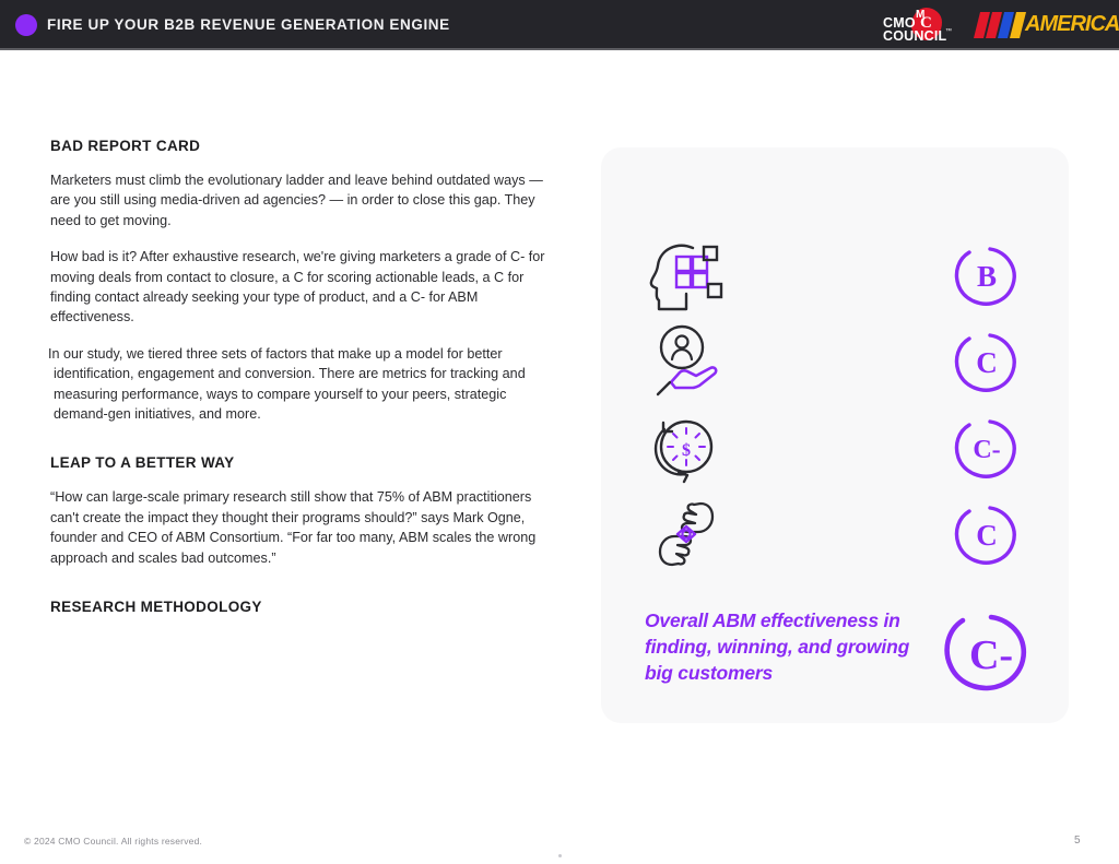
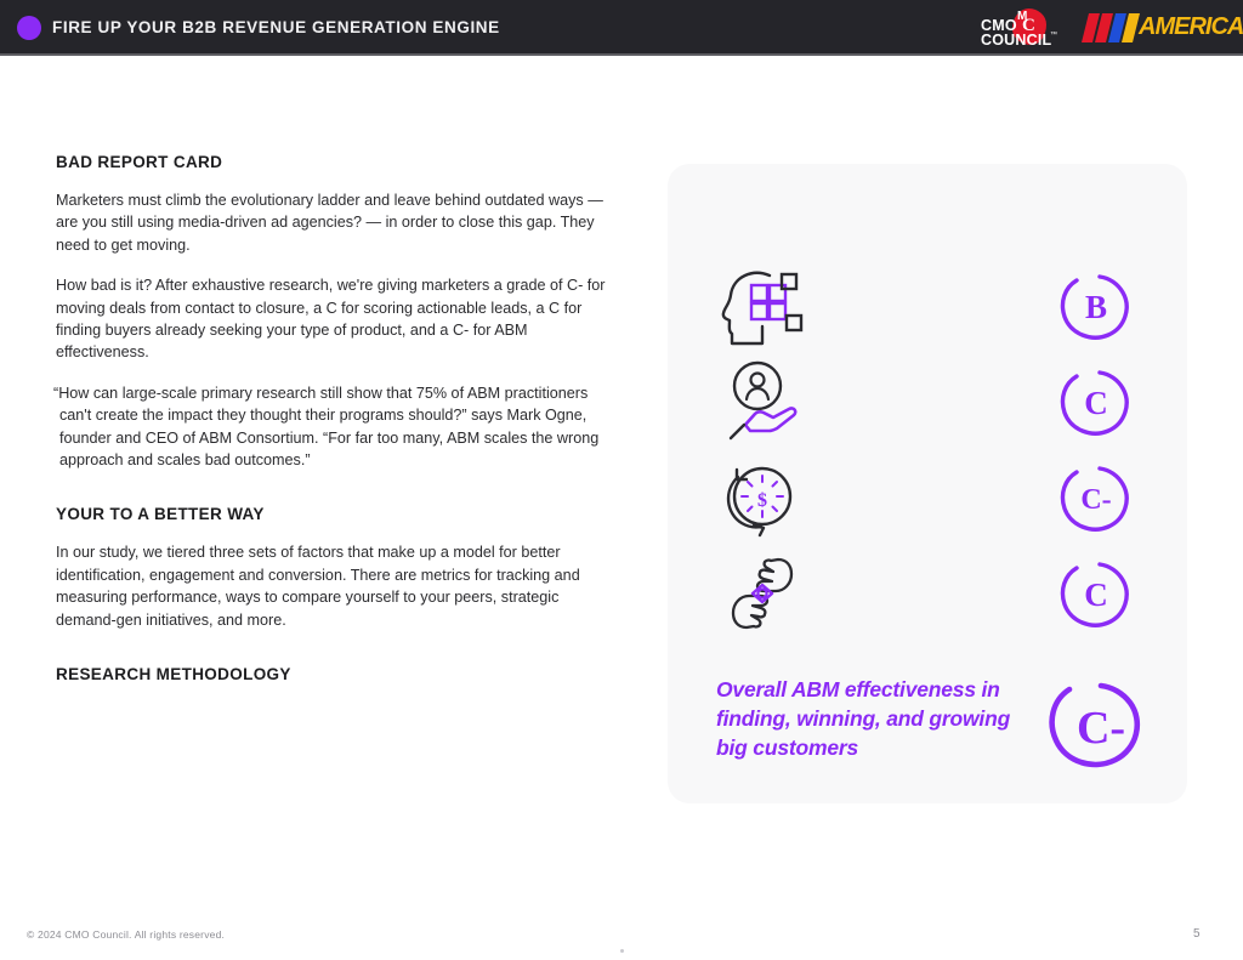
  FIRE UP YOUR B2B REVENUE GENERATION ENGINE
  M
  C
  CMO
  COUNCIL
  AMERICA
  BAD REPORT CARD
  Marketers must climb the evolutionary ladder and leave behind outdated ways — are you still using media-driven ad agencies? — in order to close this gap. They need to get moving.
- How bad is it? After exhaustive research, we're giving marketers a grade of C- for moving deals from contact to closure, a C for scoring actionable leads, a C for finding contact already seeking your type of product, and a C- for ABM effectiveness.
+ How bad is it? After exhaustive research, we're giving marketers a grade of C- for moving deals from contact to closure, a C for scoring actionable leads, a C for finding buyers already seeking your type of product, and a C- for ABM effectiveness.
- In our study, we tiered three sets of factors that make up a model for better identification, engagement and conversion. There are metrics for tracking and measuring performance, ways to compare yourself to your peers, strategic demand-gen initiatives, and more.
+ “How can large-scale primary research still show that 75% of ABM practitioners can't create the impact they thought their programs should?” says Mark Ogne, founder and CEO of ABM Consortium. “For far too many, ABM scales the wrong approach and scales bad outcomes.”
- LEAP TO A BETTER WAY
+ YOUR TO A BETTER WAY
- “How can large-scale primary research still show that 75% of ABM practitioners can't create the impact they thought their programs should?” says Mark Ogne, founder and CEO of ABM Consortium. “For far too many, ABM scales the wrong approach and scales bad outcomes.”
+ In our study, we tiered three sets of factors that make up a model for better identification, engagement and conversion. There are metrics for tracking and measuring performance, ways to compare yourself to your peers, strategic demand-gen initiatives, and more.
  RESEARCH METHODOLOGY
  B
  C
  $
  C-
  C
  Overall ABM effectiveness in finding, winning, and growing big customers
  C-
  © 2024 CMO Council. All rights reserved.
  5
